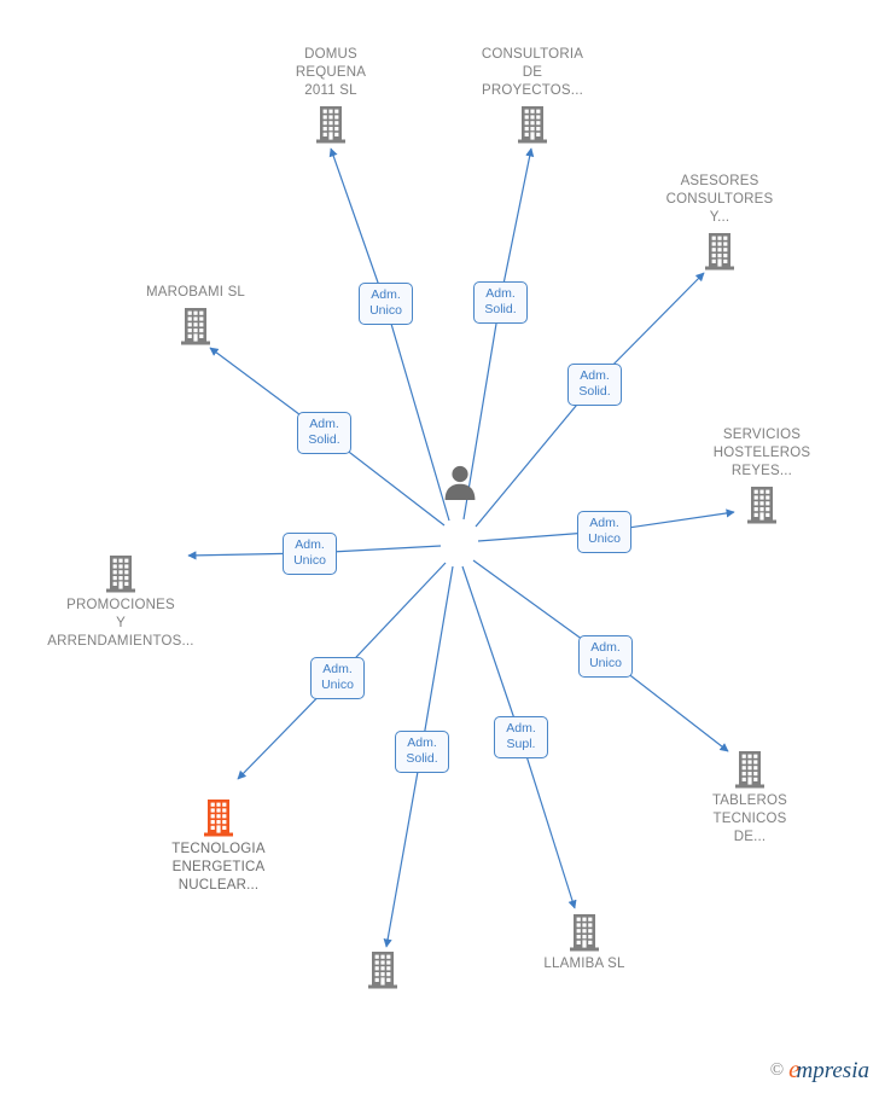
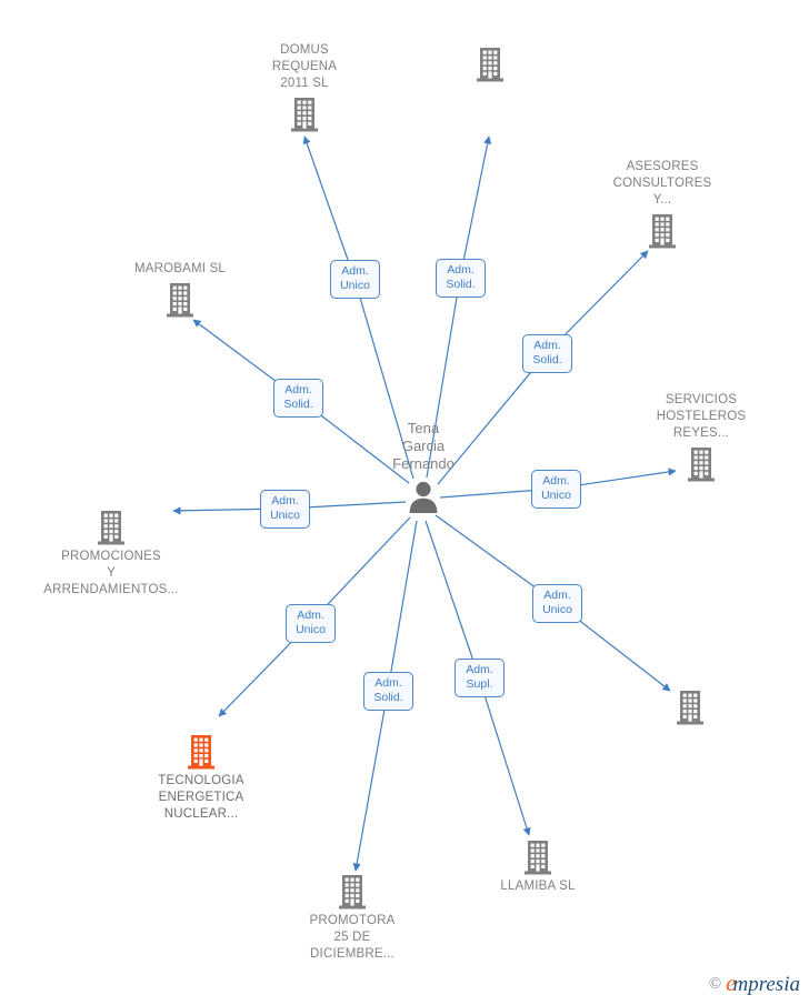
  DOMUS
  REQUENA
  2011 SL
- CONSULTORIA
- DE
- PROYECTOS...
  ASESORES
  CONSULTORES
  Y...
  MAROBAMI SL
  SERVICIOS
  HOSTELEROS
  REYES...
  PROMOCIONES
  Y
  ARRENDAMIENTOS...
- TABLEROS
- TECNICOS
- DE...
  TECNOLOGIA
  ENERGETICA
  NUCLEAR...
  LLAMIBA SL
+ PROMOTORA
+ 25 DE
+ DICIEMBRE...
+ Tena
+ Garcia
+ Fernando
  Adm.
  Unico
  Adm.
  Solid.
  Adm.
  Solid.
  Adm.
  Solid.
  Adm.
  Unico
  Adm.
  Unico
  Adm.
  Unico
  Adm.
  Unico
  Adm.
  Supl.
  Adm.
  Solid.
  ©
  empresia
